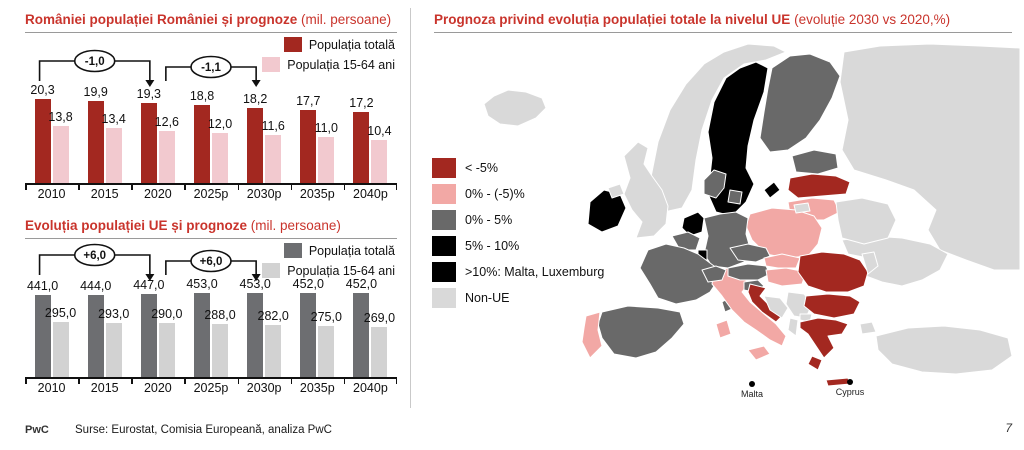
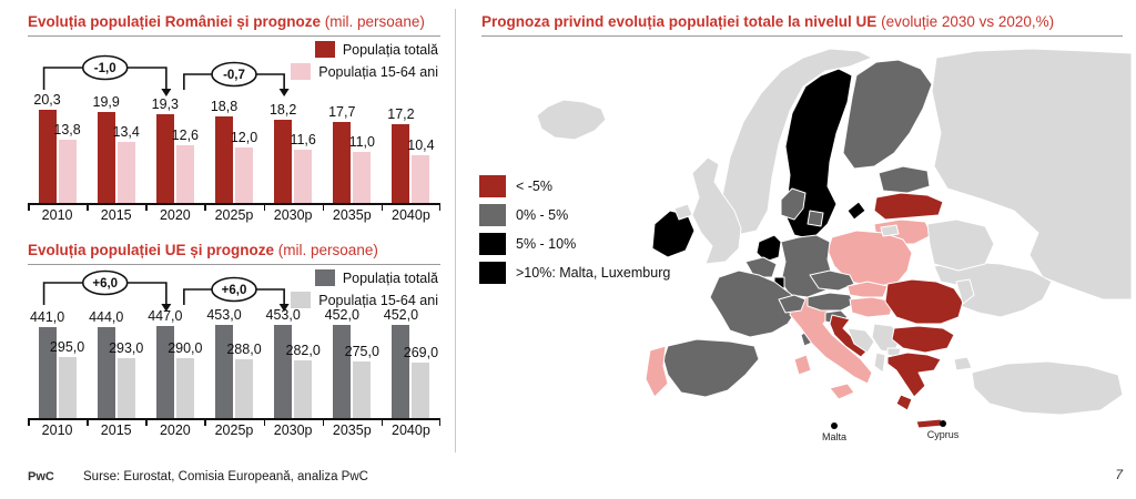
- României populației României și prognoze (mil. persoane)
+ Evoluția populației României și prognoze (mil. persoane)
  Populația totală
  Populația 15-64 ani
  20,3
  13,8
  19,9
  13,4
  19,3
  12,6
  18,8
  12,0
  18,2
  11,6
  17,7
  11,0
  17,2
  10,4
  -1,0
- -1,1
+ -0,7
  2010
  2015
  2020
  2025p
  2030p
  2035p
  2040p
  Evoluția populației UE și prognoze (mil. persoane)
  Populația totală
  Populația 15-64 ani
  441,0
  295,0
  444,0
  293,0
  447,0
  290,0
  453,0
  288,0
  453,0
  282,0
  452,0
  275,0
  452,0
  269,0
  +6,0
  +6,0
  2010
  2015
  2020
  2025p
  2030p
  2035p
  2040p
  Prognoza privind evoluția populației totale la nivelul UE (evoluție 2030 vs 2020,%)
  < -5%
- 0% - (-5)%
  0% - 5%
  5% - 10%
  >10%: Malta, Luxemburg
- Non-UE
  Malta
  Cyprus
  PwC
  Surse: Eurostat, Comisia Europeană, analiza PwC
  7
